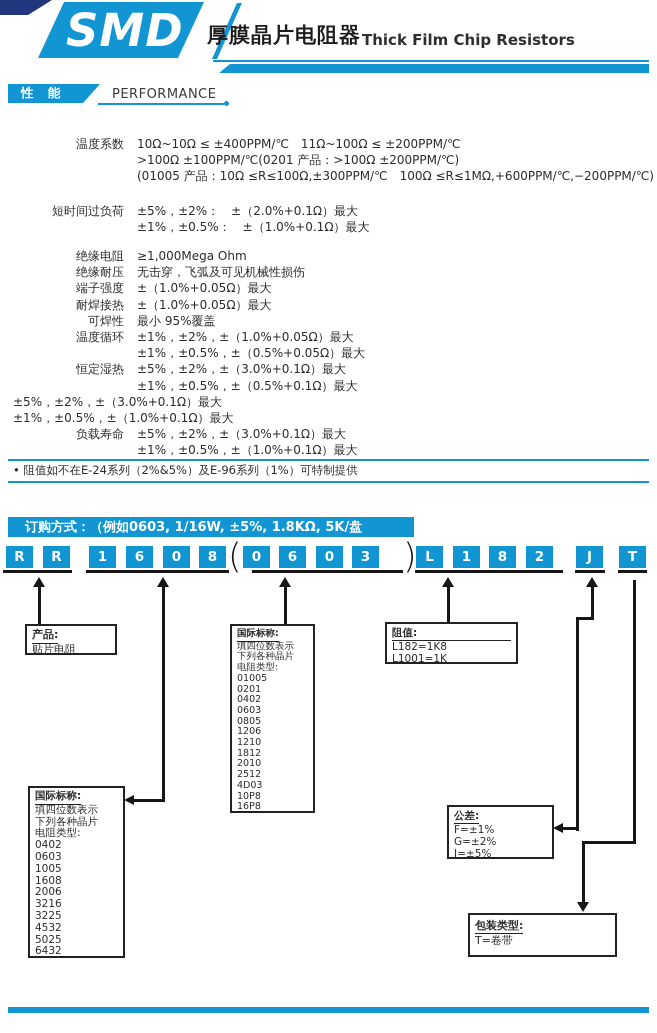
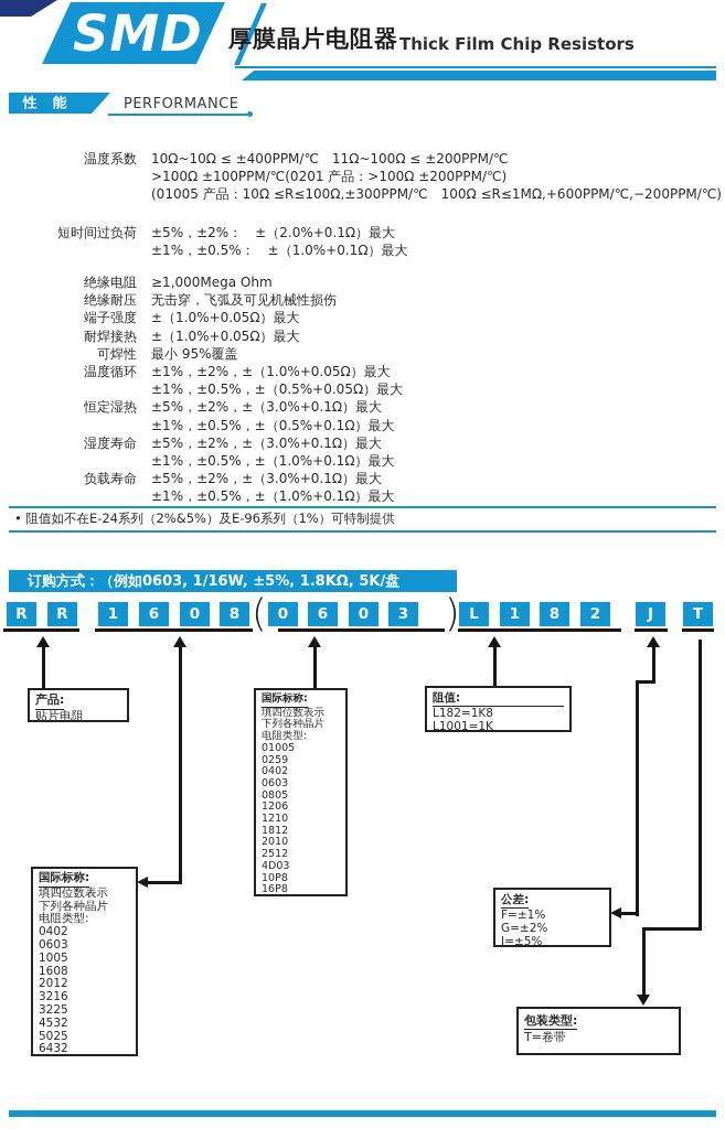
  SMD
  厚膜晶片电阻器
  Thick Film Chip Resistors
  性 能
  PERFORMANCE
  温度系数
  10Ω~10Ω ≤ ±400PPM/℃ 11Ω~100Ω ≤ ±200PPM/℃
  >100Ω ±100PPM/℃(0201 产品：>100Ω ±200PPM/℃)
  (01005 产品：10Ω ≤R≤100Ω,±300PPM/℃ 100Ω ≤R≤1MΩ,+600PPM/℃,−200PPM/℃)
  短时间过负荷
  ±5%，±2%： ±（2.0%+0.1Ω）最大
  ±1%，±0.5%： ±（1.0%+0.1Ω）最大
  绝缘电阻
  ≥1,000Mega Ohm
  绝缘耐压
  无击穿，飞弧及可见机械性损伤
  端子强度
  ±（1.0%+0.05Ω）最大
  耐焊接热
  ±（1.0%+0.05Ω）最大
  可焊性
  最小 95%覆盖
  温度循环
  ±1%，±2%，±（1.0%+0.05Ω）最大
  ±1%，±0.5%，±（0.5%+0.05Ω）最大
  恒定湿热
  ±5%，±2%，±（3.0%+0.1Ω）最大
  ±1%，±0.5%，±（0.5%+0.1Ω）最大
+ 湿度寿命
  ±5%，±2%，±（3.0%+0.1Ω）最大
  ±1%，±0.5%，±（1.0%+0.1Ω）最大
  负载寿命
  ±5%，±2%，±（3.0%+0.1Ω）最大
  ±1%，±0.5%，±（1.0%+0.1Ω）最大
  • 阻值如不在E-24系列（2%&5%）及E-96系列（1%）可特制提供
  订购方式：（例如0603, 1/16W, ±5%, 1.8KΩ, 5K/盘
  R
  R
  1
  6
  0
  8
  0
  6
  0
  3
  L
  1
  8
  2
  J
  T
  (
  )
  产品:
  贴片电阻
  国际标称:
  填四位数表示
  下列各种晶片
  电阻类型:
  01005
- 0201
+ 0259
  0402
  0603
  0805
  1206
  1210
  1812
  2010
  2512
  4D03
  10P8
  16P8
  国际标称:
  填四位数表示
  下列各种晶片
  电阻类型:
  0402
  0603
  1005
  1608
- 2006
+ 2012
  3216
  3225
  4532
  5025
  6432
  阻值:
  L182=1K8
  L1001=1K
  公差:
  F=±1%
  G=±2%
  J=±5%
  包装类型:
  T=卷带
